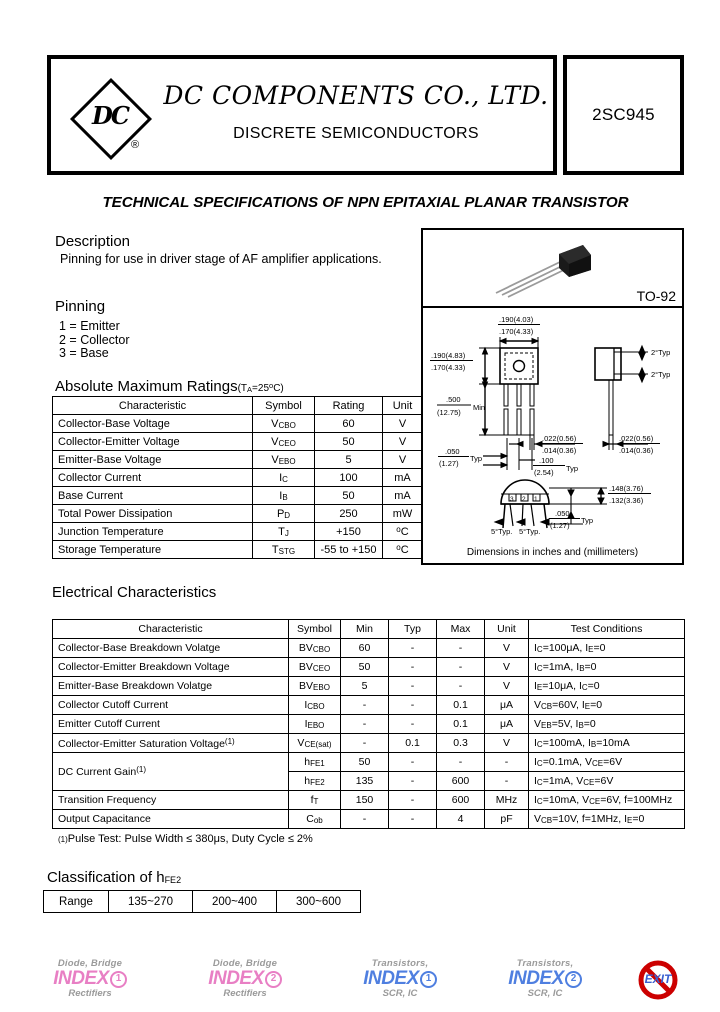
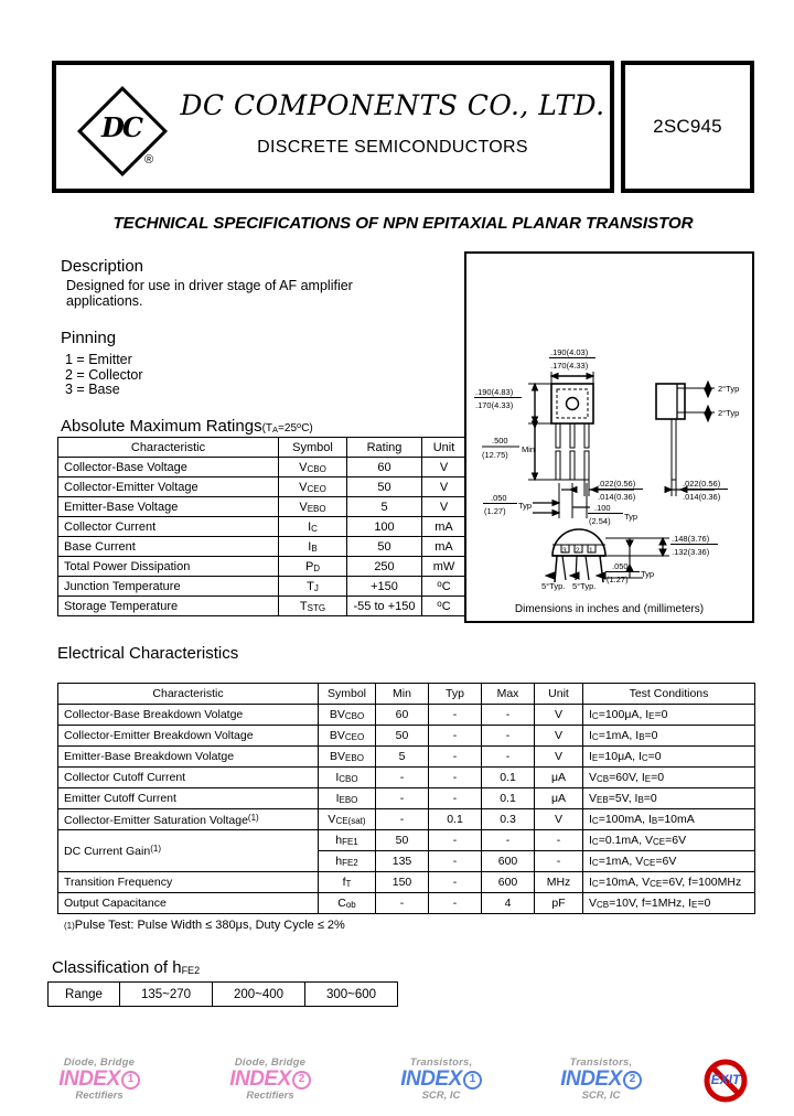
  DC
  ®
  DC COMPONENTS CO., LTD.
  DISCRETE SEMICONDUCTORS
  2SC945
  TECHNICAL SPECIFICATIONS OF NPN EPITAXIAL PLANAR TRANSISTOR
  Description
- Pinning for use in driver stage of AF amplifier applications.
+ Designed for use in driver stage of AF amplifier applications.
  Pinning
  1 = Emitter
  2 = Collector
  3 = Base
  Absolute Maximum Ratings(TA=25oC)
  Characteristic	Symbol	Rating	Unit
  Collector-Base Voltage	VCBO	60	V
  Collector-Emitter Voltage	VCEO	50	V
  Emitter-Base Voltage	VEBO	5	V
  Collector Current	IC	100	mA
  Base Current	IB	50	mA
  Total Power Dissipation	PD	250	mW
  Junction Temperature	TJ	+150	oC
  Storage Temperature	TSTG	-55 to +150	oC
  Electrical Characteristics
  Characteristic	Symbol	Min	Typ	Max	Unit	Test Conditions
  Collector-Base Breakdown Volatge	BVCBO	60	-	-	V	IC=100μA, IE=0
  Collector-Emitter Breakdown Voltage	BVCEO	50	-	-	V	IC=1mA, IB=0
  Emitter-Base Breakdown Volatge	BVEBO	5	-	-	V	IE=10μA, IC=0
  Collector Cutoff Current	ICBO	-	-	0.1	μA	VCB=60V, IE=0
  Emitter Cutoff Current	IEBO	-	-	0.1	μA	VEB=5V, IB=0
  Collector-Emitter Saturation Voltage(1)	VCE(sat)	-	0.1	0.3	V	IC=100mA, IB=10mA
  DC Current Gain(1)	hFE1	50	-	-	-	IC=0.1mA, VCE=6V
  hFE2	135	-	600	-	IC=1mA, VCE=6V
  Transition Frequency	fT	150	-	600	MHz	IC=10mA, VCE=6V, f=100MHz
  Output Capacitance	Cob	-	-	4	pF	VCB=10V, f=1MHz, IE=0
  (1)Pulse Test: Pulse Width ≤ 380μs, Duty Cycle ≤ 2%
  Classification of hFE2
  Range	135~270	200~400	300~600
- TO-92
  .190(4.03)
  .170(4.33)
  .190(4.83)
  .170(4.33)
  .500
  (12.75)
  Min
  .022(0.56)
  .014(0.36)
  .050
  (1.27)
  Typ
  .100
  (2.54)
  Typ
  2°Typ
  2°Typ
  .022(0.56)
  .014(0.36)
  .148(3.76)
  .132(3.36)
  .050
  (1.27)
  Typ
  5°Typ.
  5°Typ.
  Dimensions in inches and (millimeters)
  Diode, Bridge
  INDEX 1
  Rectifiers
  Diode, Bridge
  INDEX 2
  Rectifiers
  Transistors,
  INDEX 1
  SCR, IC
  Transistors,
  INDEX 2
  SCR, IC
  EXIT
